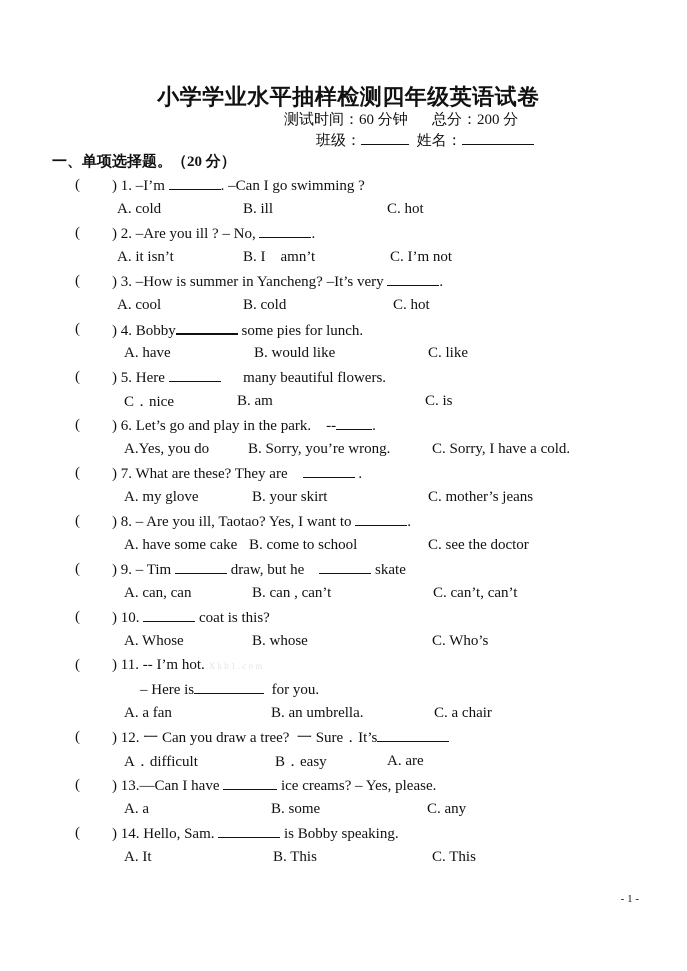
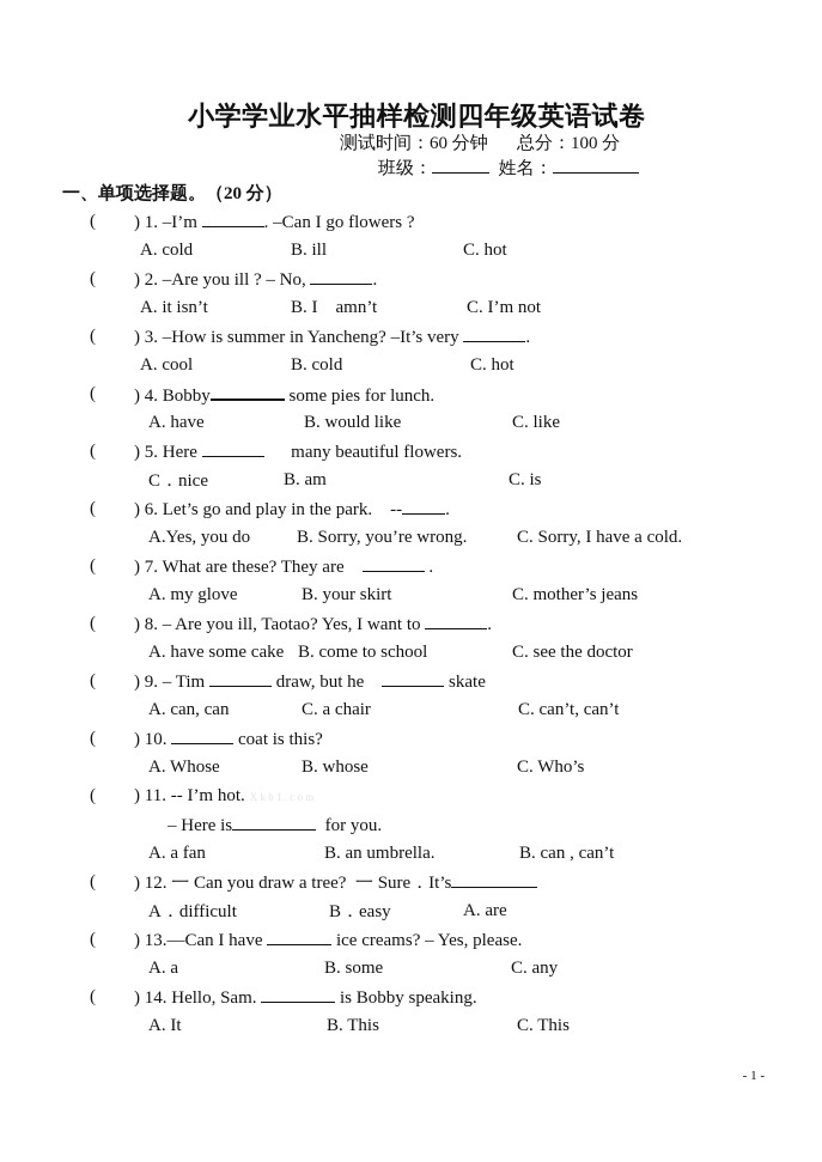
  小学学业水平抽样检测四年级英语试卷
  测试时间：60 分钟
- 总分：200 分
+ 总分：100 分
  班级： 姓名：
  一、单项选择题。（20 分）
  (
- ) 1. –I’m . –Can I go swimming ?
+ ) 1. –I’m . –Can I go flowers ?
  A. cold
  B. ill
  C. hot
  (
  ) 2. –Are you ill ? – No, .
  A. it isn’t
  B. I amn’t
  C. I’m not
  (
  ) 3. –How is summer in Yancheng? –It’s very .
  A. cool
  B. cold
  C. hot
  (
  ) 4. Bobby some pies for lunch.
  A. have
  B. would like
  C. like
  (
  ) 5. Here many beautiful flowers.
  C．nice
  B. am
  C. is
  (
  ) 6. Let’s go and play in the park. -- .
  A.Yes, you do
  B. Sorry, you’re wrong.
  C. Sorry, I have a cold.
  (
  ) 7. What are these? They are .
  A. my glove
  B. your skirt
  C. mother’s jeans
  (
  ) 8. – Are you ill, Taotao? Yes, I want to .
  A. have some cake
  B. come to school
  C. see the doctor
  (
  ) 9. – Tim draw, but he skate
  A. can, can
- B. can , can’t
+ C. a chair
  C. can’t, can’t
  (
  ) 10. coat is this?
  A. Whose
  B. whose
  C. Who’s
  (
  ) 11. -- I’m hot. X k b 1 . c o m
  – Here is for you.
  A. a fan
  B. an umbrella.
- C. a chair
+ B. can , can’t
  (
  ) 12. 一 Can you draw a tree? 一 Sure．It’s
  A．difficult
  B．easy
  A. are
  (
  ) 13.—Can I have ice creams? – Yes, please.
  A. a
  B. some
  C. any
  (
  ) 14. Hello, Sam. is Bobby speaking.
  A. It
  B. This
  C. This
  - 1 -
